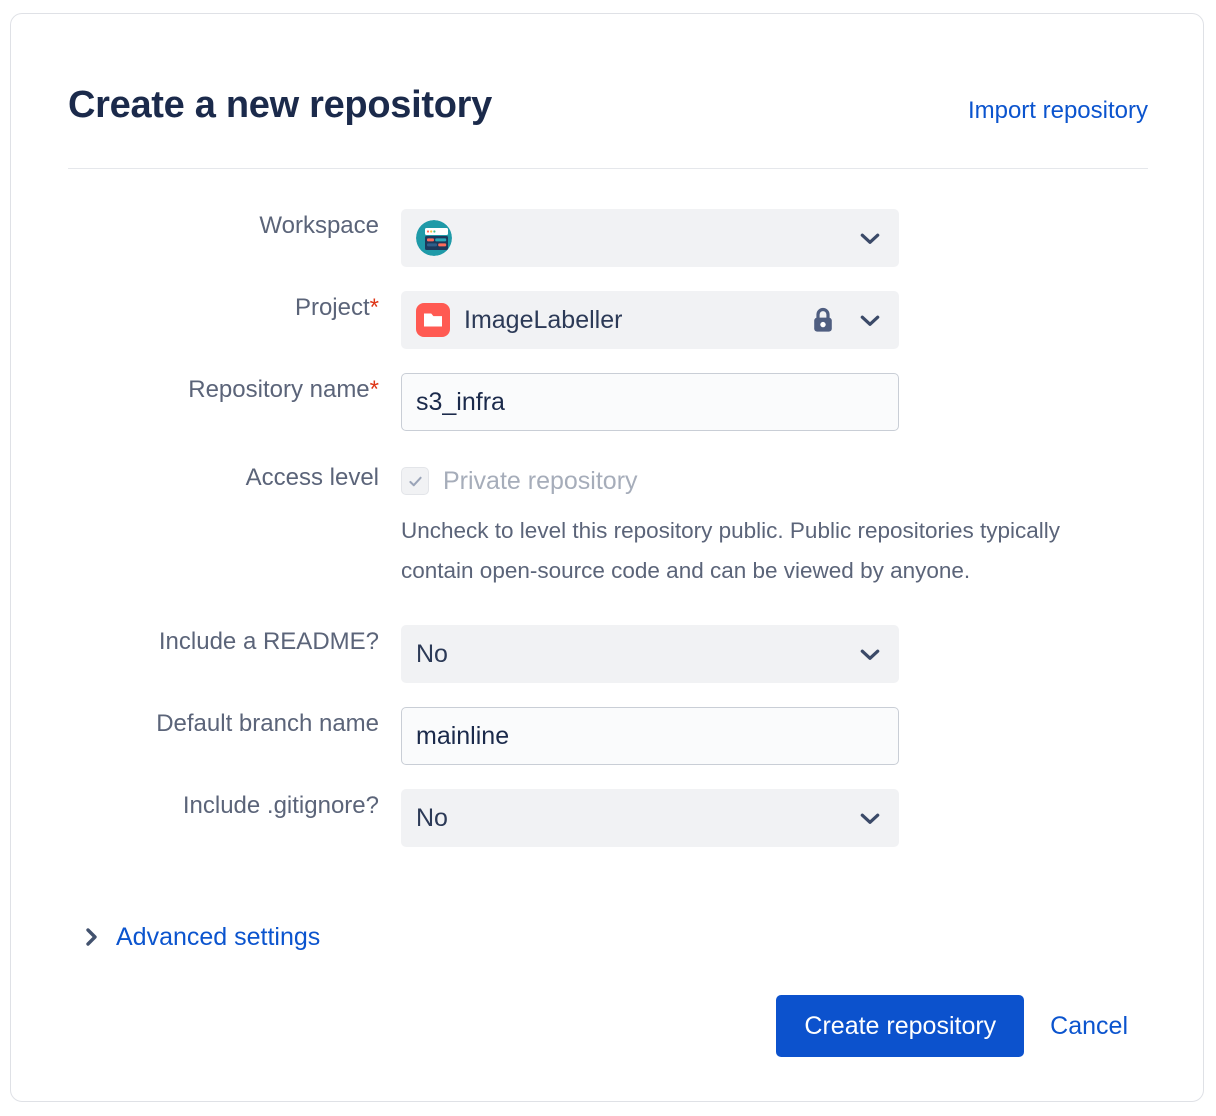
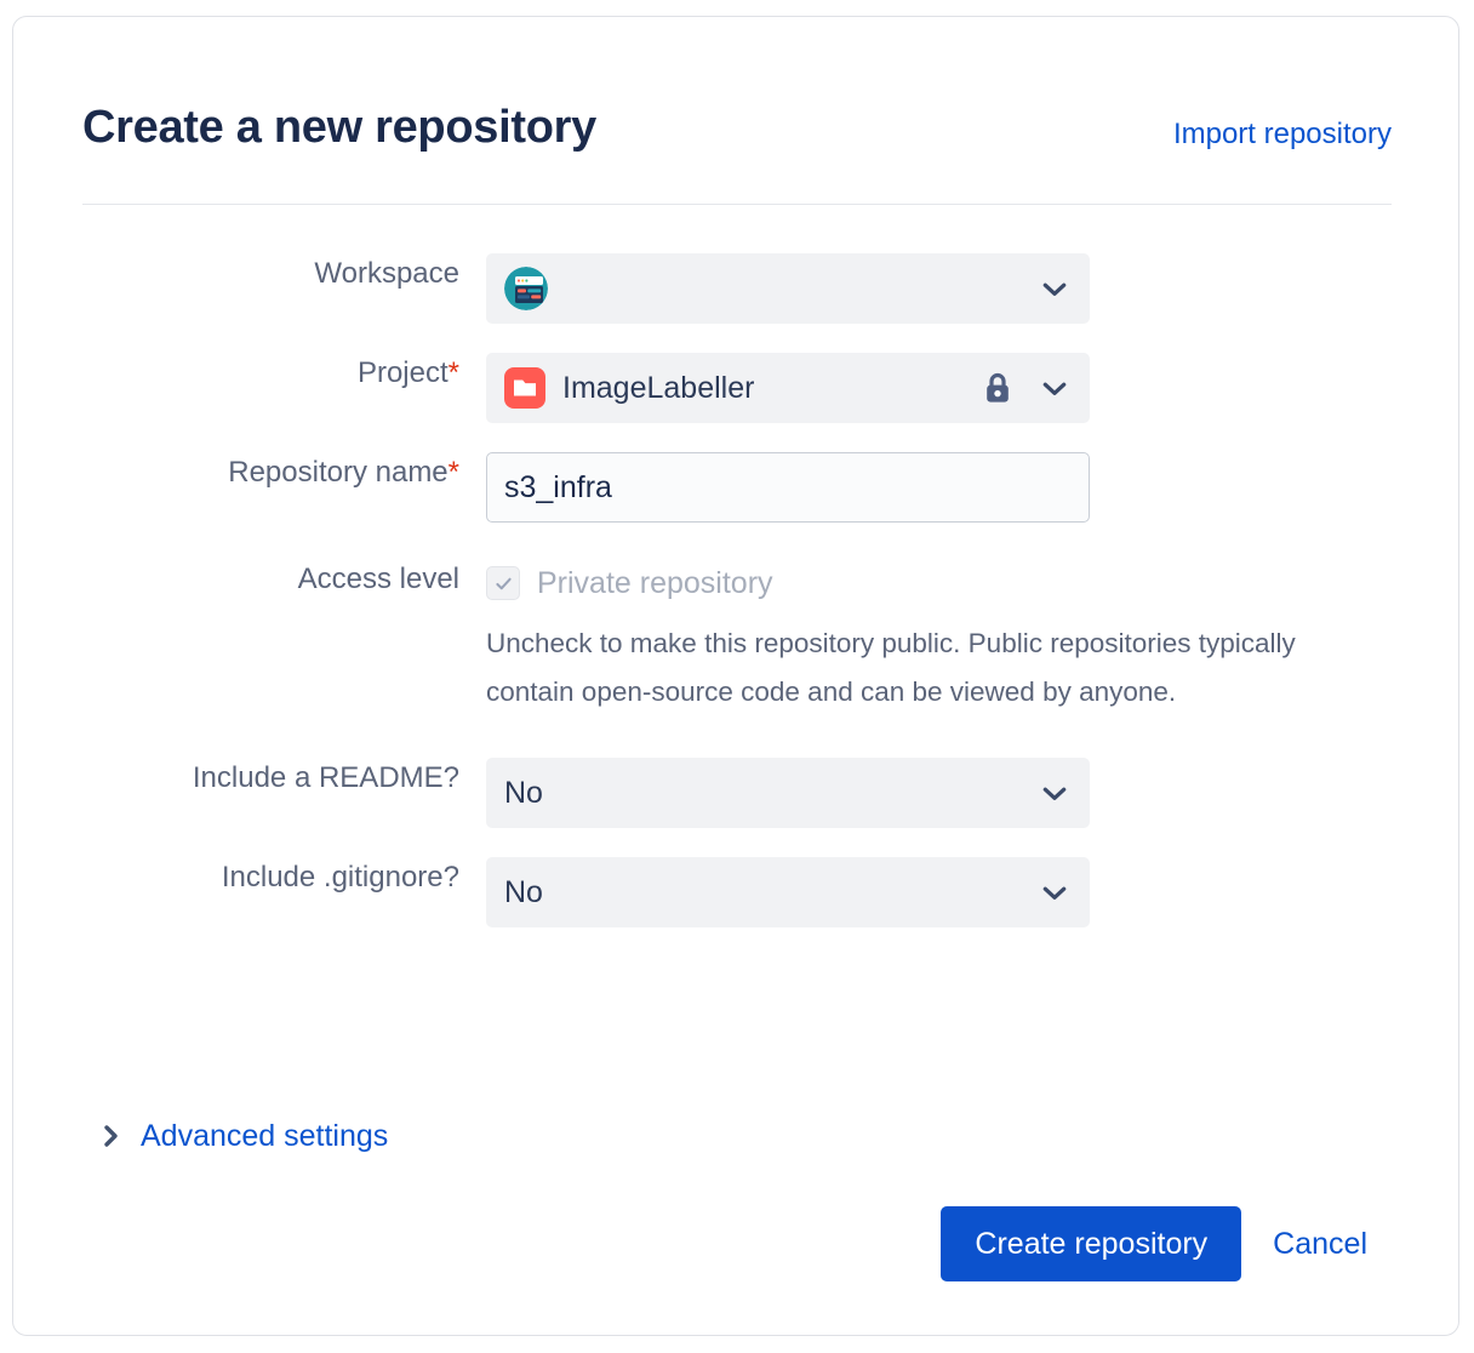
  Create a new repository
  Import repository
  Workspace
  Project*
  ImageLabeller
  Repository name*
  s3_infra
  Access level
  Private repository
- Uncheck to level this repository public. Public repositories typically contain open-source code and can be viewed by anyone.
+ Uncheck to make this repository public. Public repositories typically contain open-source code and can be viewed by anyone.
  Include a README?
  No
- Default branch name
- mainline
  Include .gitignore?
  No
  Advanced settings
  Create repository
  Cancel
